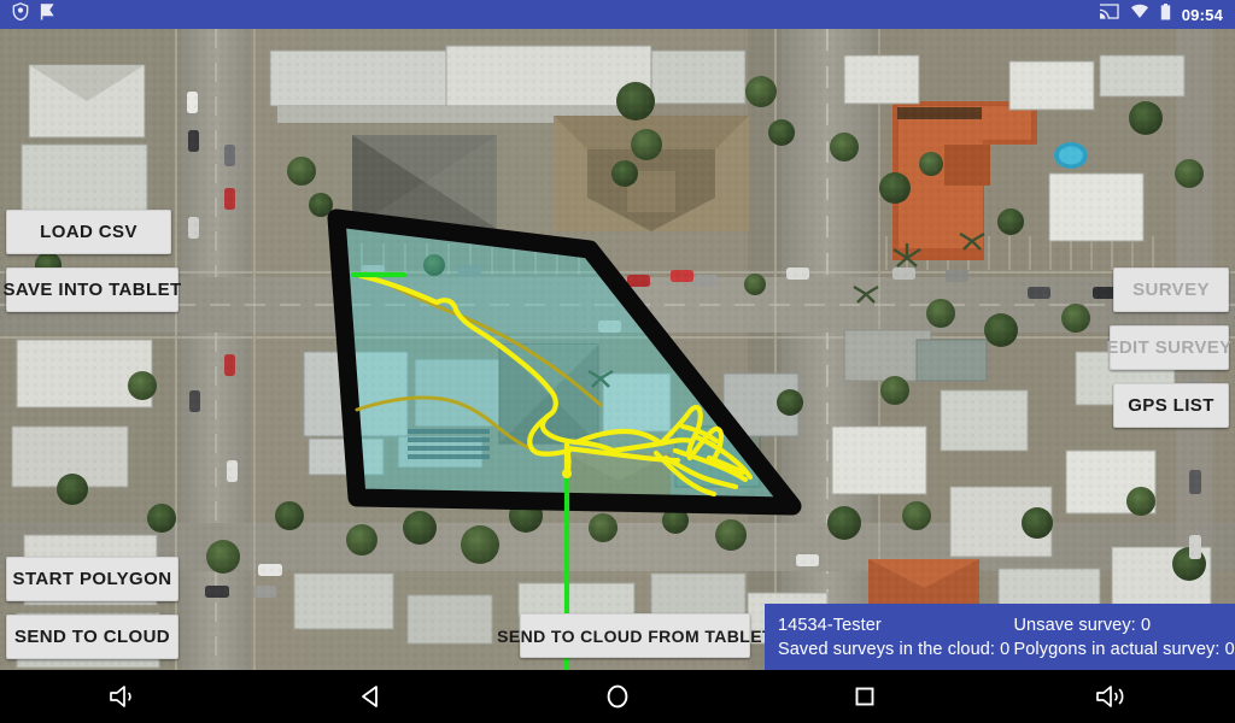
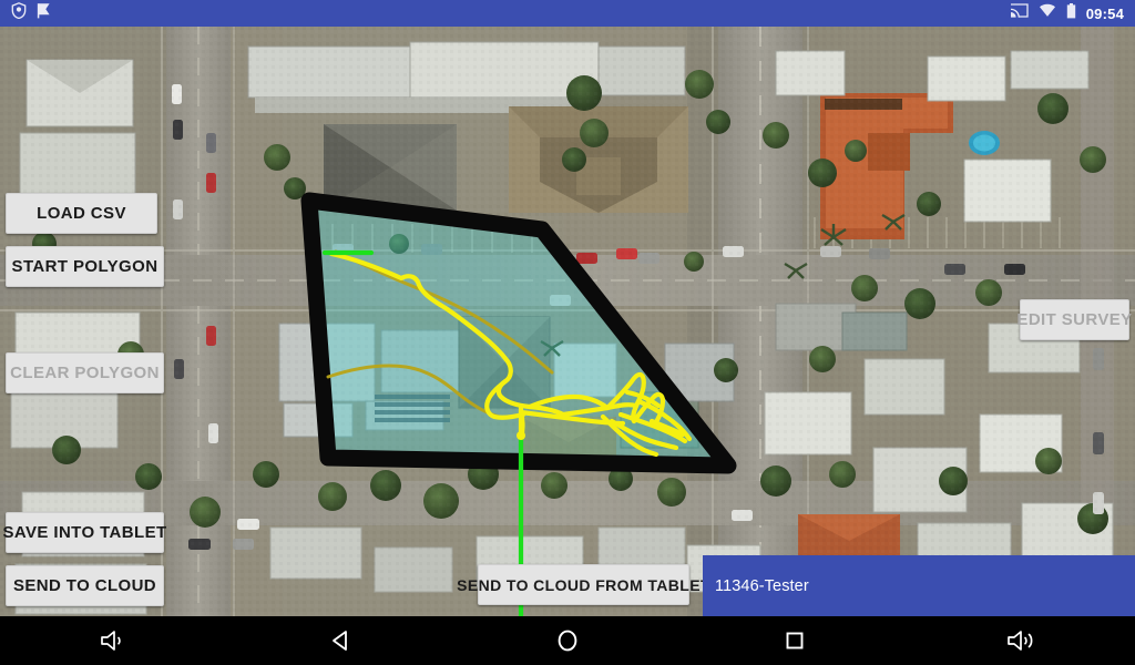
  09:54
  LOAD CSV
- SAVE INTO TABLET
+ START POLYGON
+ CLEAR POLYGON
- START POLYGON
+ SAVE INTO TABLET
  SEND TO CLOUD
- SURVEY
  EDIT SURVEY
- GPS LIST
  SEND TO CLOUD FROM TABLE
- 14534-Tester
+ 11346-Tester
- Saved surveys in the cloud: 0
- Unsave survey: 0
- Polygons in actual survey: 0
